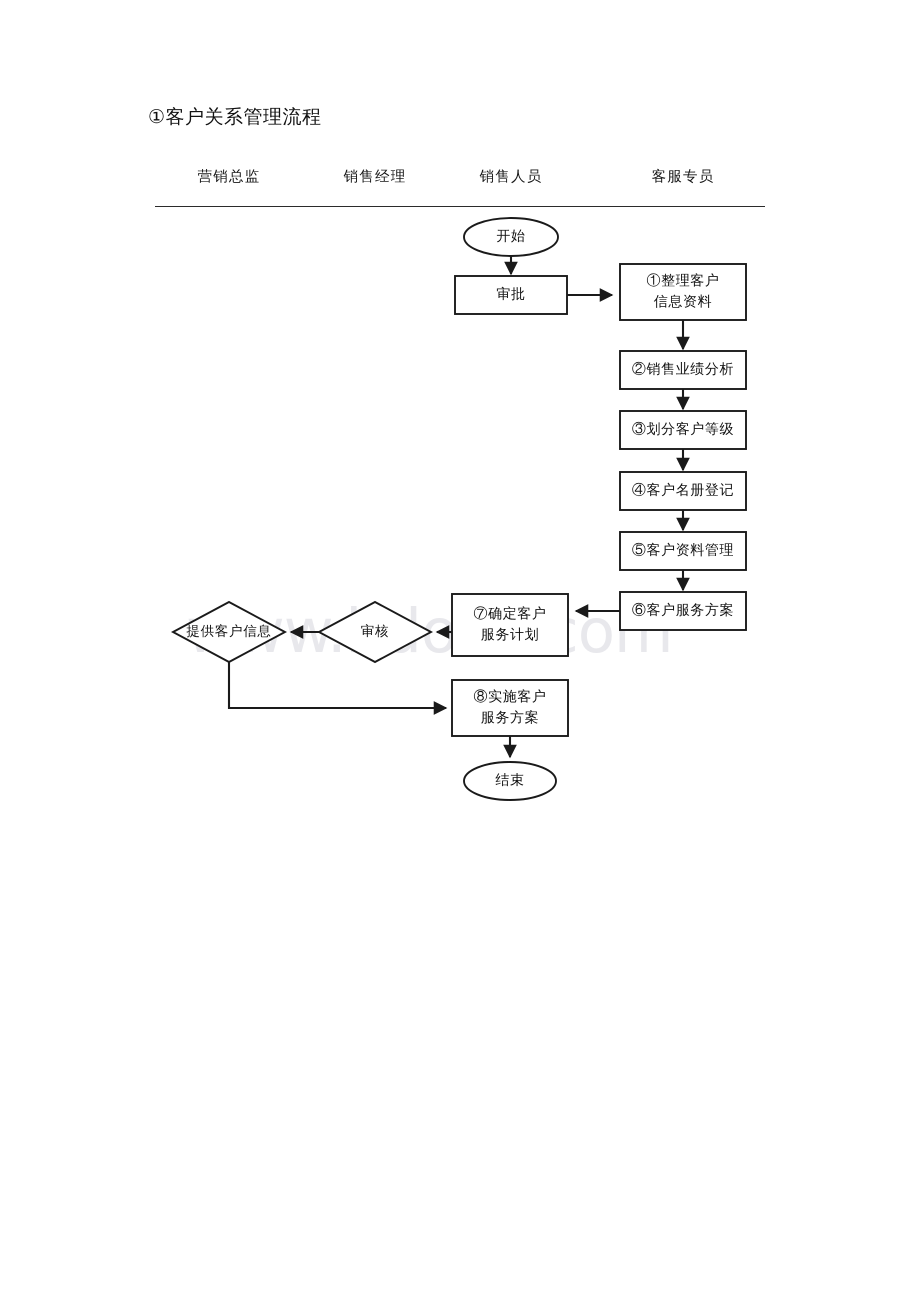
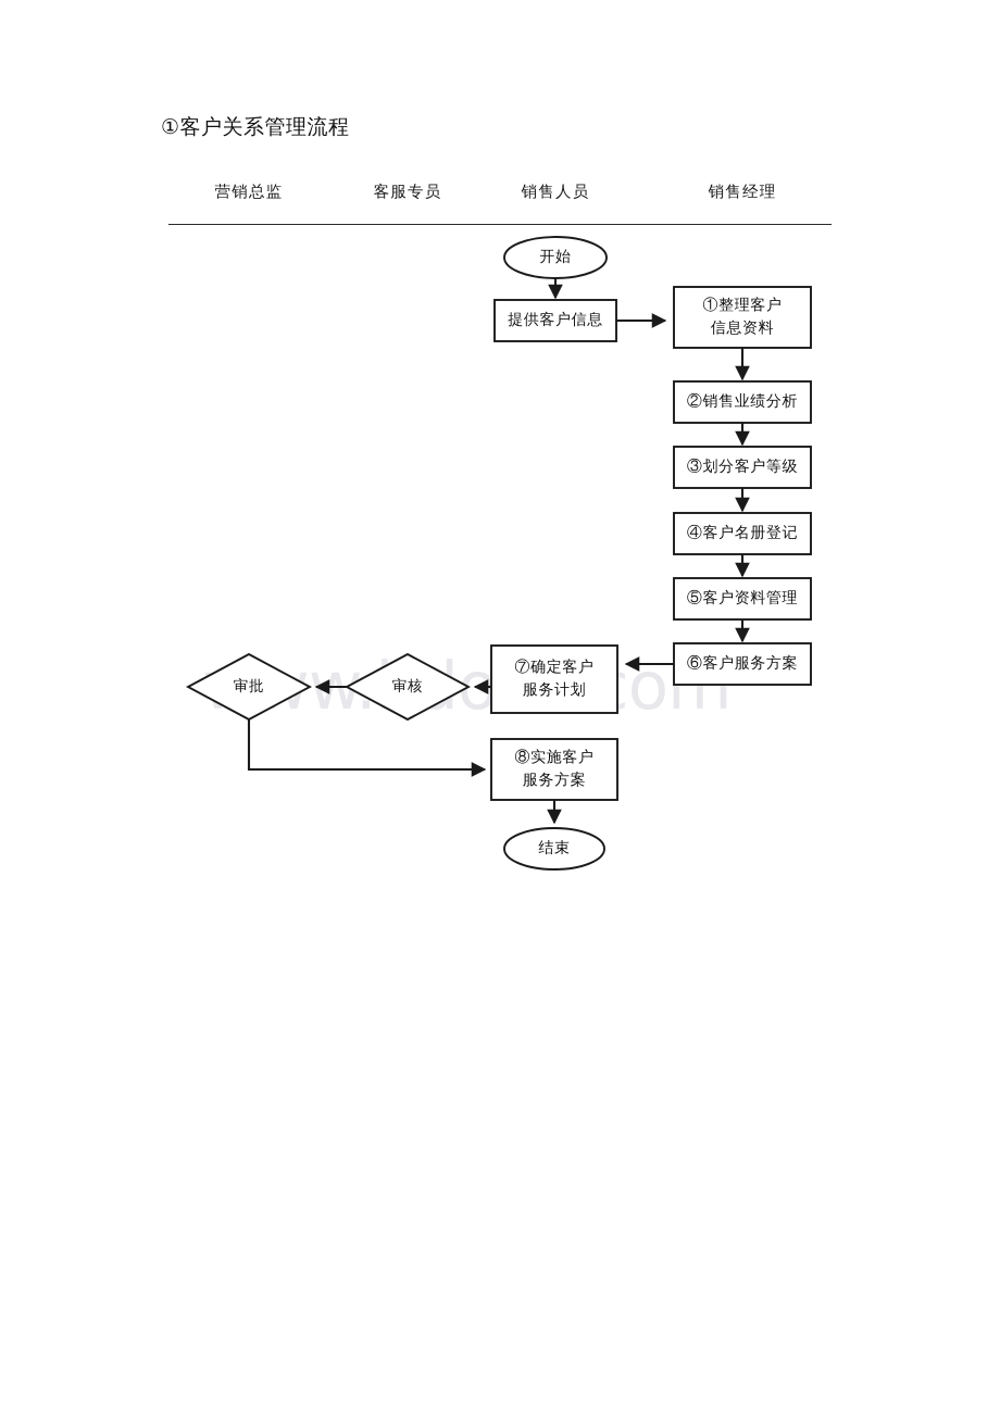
  ①客户关系管理流程
  营销总监
- 销售经理
+ 客服专员
  销售人员
- 客服专员
+ 销售经理
  开始
- 审批
+ 提供客户信息
  ①整理客户
  信息资料
  ②销售业绩分析
  ③划分客户等级
  ④客户名册登记
  ⑤客户资料管理
  ⑥客户服务方案
  ⑦确定客户
  服务计划
  审核
- 提供客户信息
+ 审批
  ⑧实施客户
  服务方案
  结束
